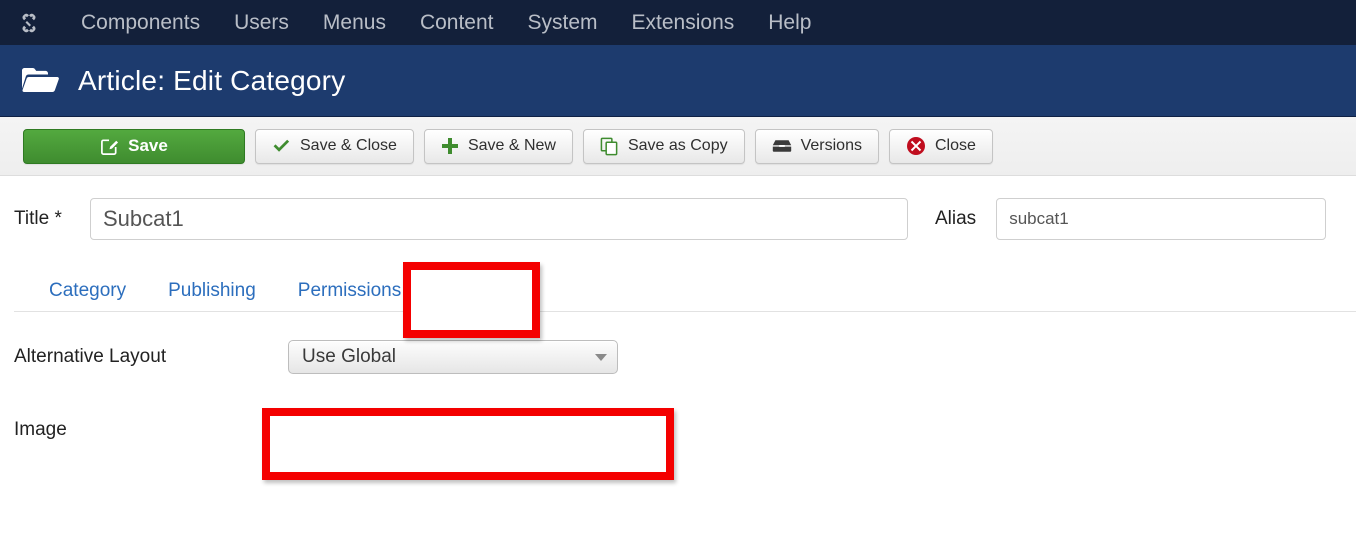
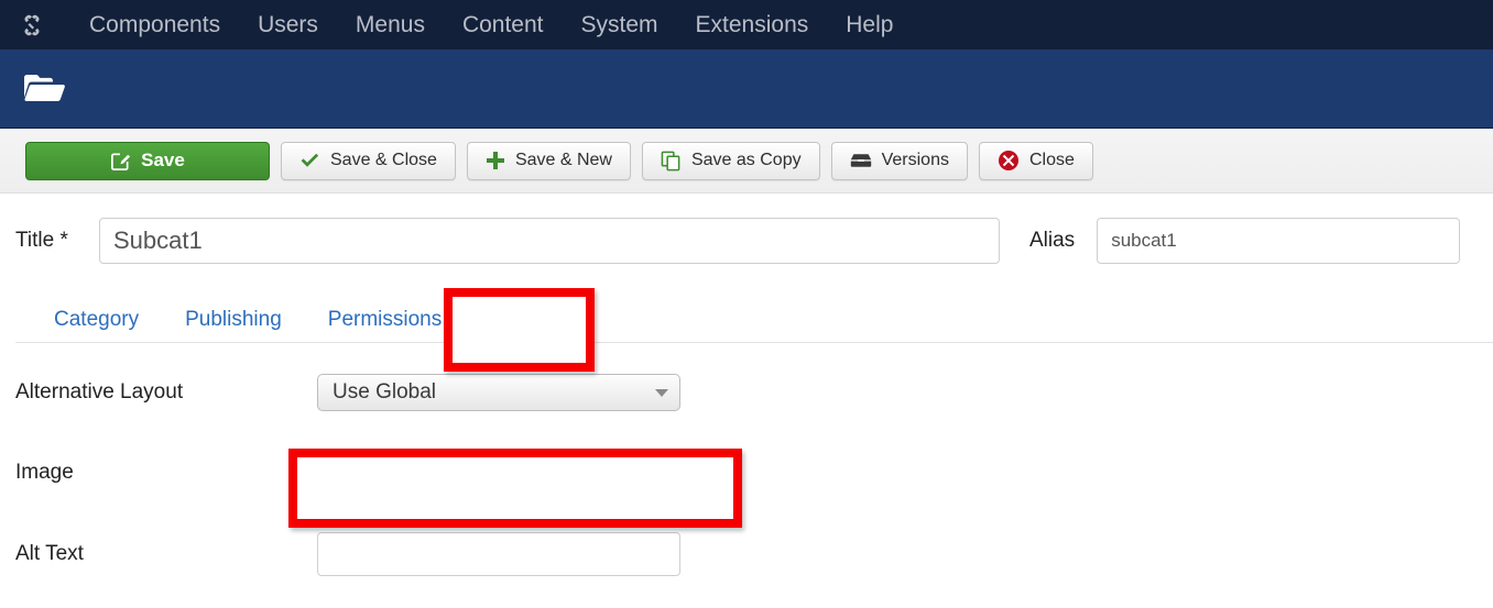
  Components
  Users
  Menus
  Content
  System
  Extensions
  Help
- Article: Edit Category
  Save
  Save & Close
  Save & New
  Save as Copy
  Versions
  Close
  Title *
  Subcat1
  Alias
  subcat1
  Category
  Publishing
  Permissions
  Alternative Layout
  Use Global
  Image
+ Alt Text
